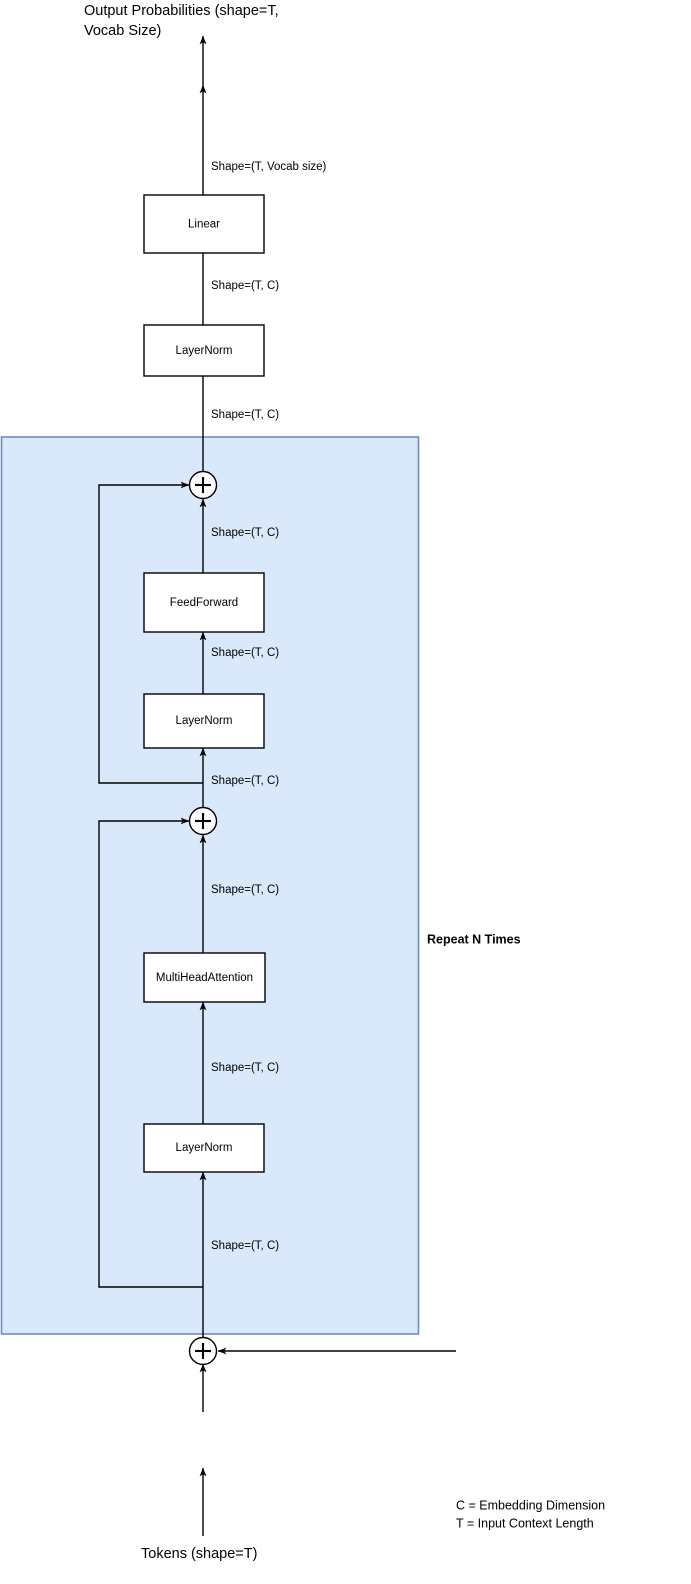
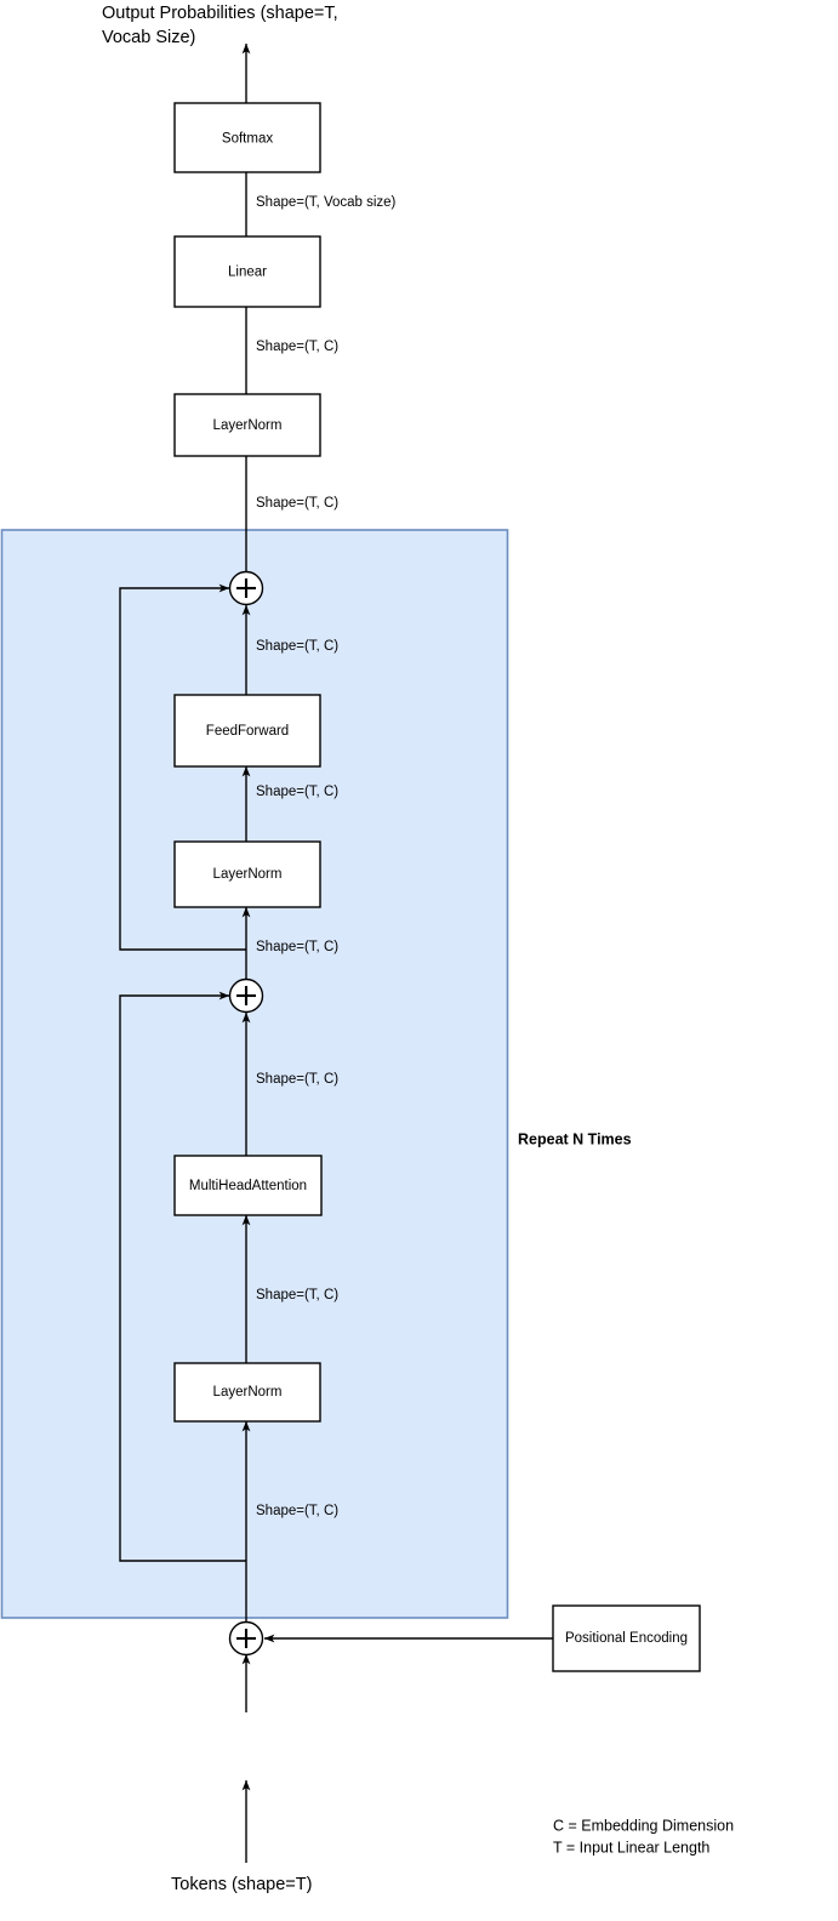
+ Softmax
  Linear
  LayerNorm
  FeedForward
  LayerNorm
  MultiHeadAttention
  LayerNorm
+ Positional Encoding
  Shape=(T, Vocab size)
  Shape=(T, C)
  Shape=(T, C)
  Shape=(T, C)
  Shape=(T, C)
  Shape=(T, C)
  Shape=(T, C)
  Shape=(T, C)
  Shape=(T, C)
  Repeat N Times
  Output Probabilities (shape=T,
  Vocab Size)
  Tokens (shape=T)
  C = Embedding Dimension
- T = Input Context Length
+ T = Input Linear Length
